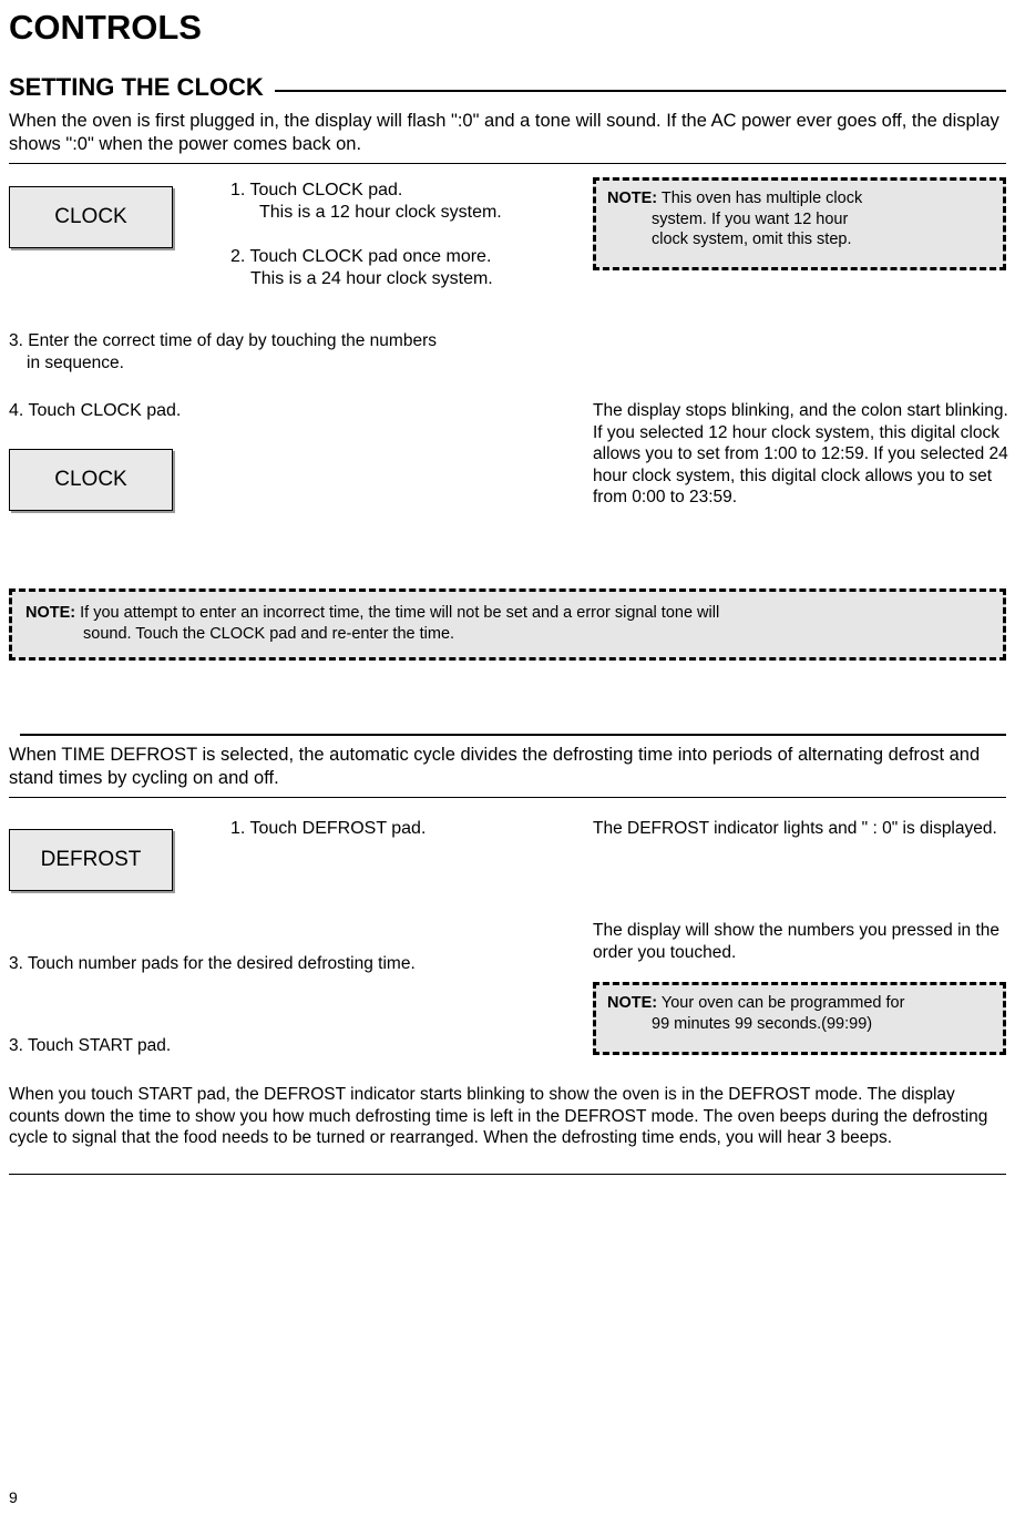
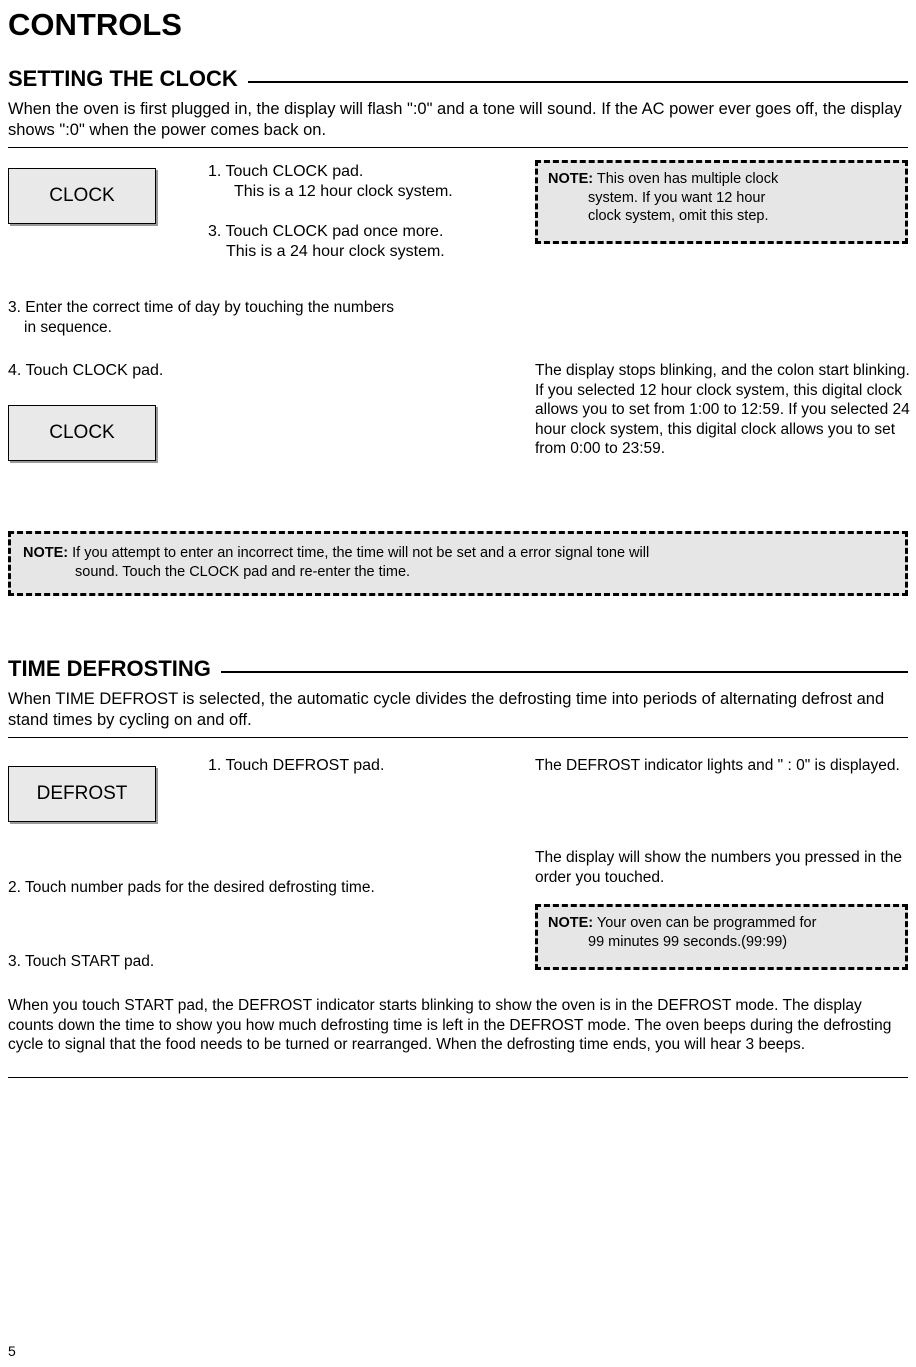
  CONTROLS
  SETTING THE CLOCK
  When the oven is first plugged in, the display will flash ":0" and a tone will sound. If the AC power ever goes off, the display shows ":0" when the power comes back on.
  CLOCK
  1. Touch CLOCK pad.
  This is a 12 hour clock system.
- 2. Touch CLOCK pad once more.
+ 3. Touch CLOCK pad once more.
  This is a 24 hour clock system.
  NOTE: This oven has multiple clock
  system. If you want 12 hour
  clock system, omit this step.
  3. Enter the correct time of day by touching the numbers
  in sequence.
  4. Touch CLOCK pad.
  CLOCK
  The display stops blinking, and the colon start blinking. If you selected 12 hour clock system, this digital clock allows you to set from 1:00 to 12:59. If you selected 24 hour clock system, this digital clock allows you to set from 0:00 to 23:59.
  NOTE: If you attempt to enter an incorrect time, the time will not be set and a error signal tone will
  sound. Touch the CLOCK pad and re-enter the time.
+ TIME DEFROSTING
  When TIME DEFROST is selected, the automatic cycle divides the defrosting time into periods of alternating defrost and stand times by cycling on and off.
  DEFROST
  1. Touch DEFROST pad.
  The DEFROST indicator lights and " : 0" is displayed.
  The display will show the numbers you pressed in the order you touched.
- 3. Touch number pads for the desired defrosting time.
+ 2. Touch number pads for the desired defrosting time.
  NOTE: Your oven can be programmed for
  99 minutes 99 seconds.(99:99)
  3. Touch START pad.
  When you touch START pad, the DEFROST indicator starts blinking to show the oven is in the DEFROST mode. The display counts down the time to show you how much defrosting time is left in the DEFROST mode. The oven beeps during the defrosting cycle to signal that the food needs to be turned or rearranged. When the defrosting time ends, you will hear 3 beeps.
- 9
+ 5
